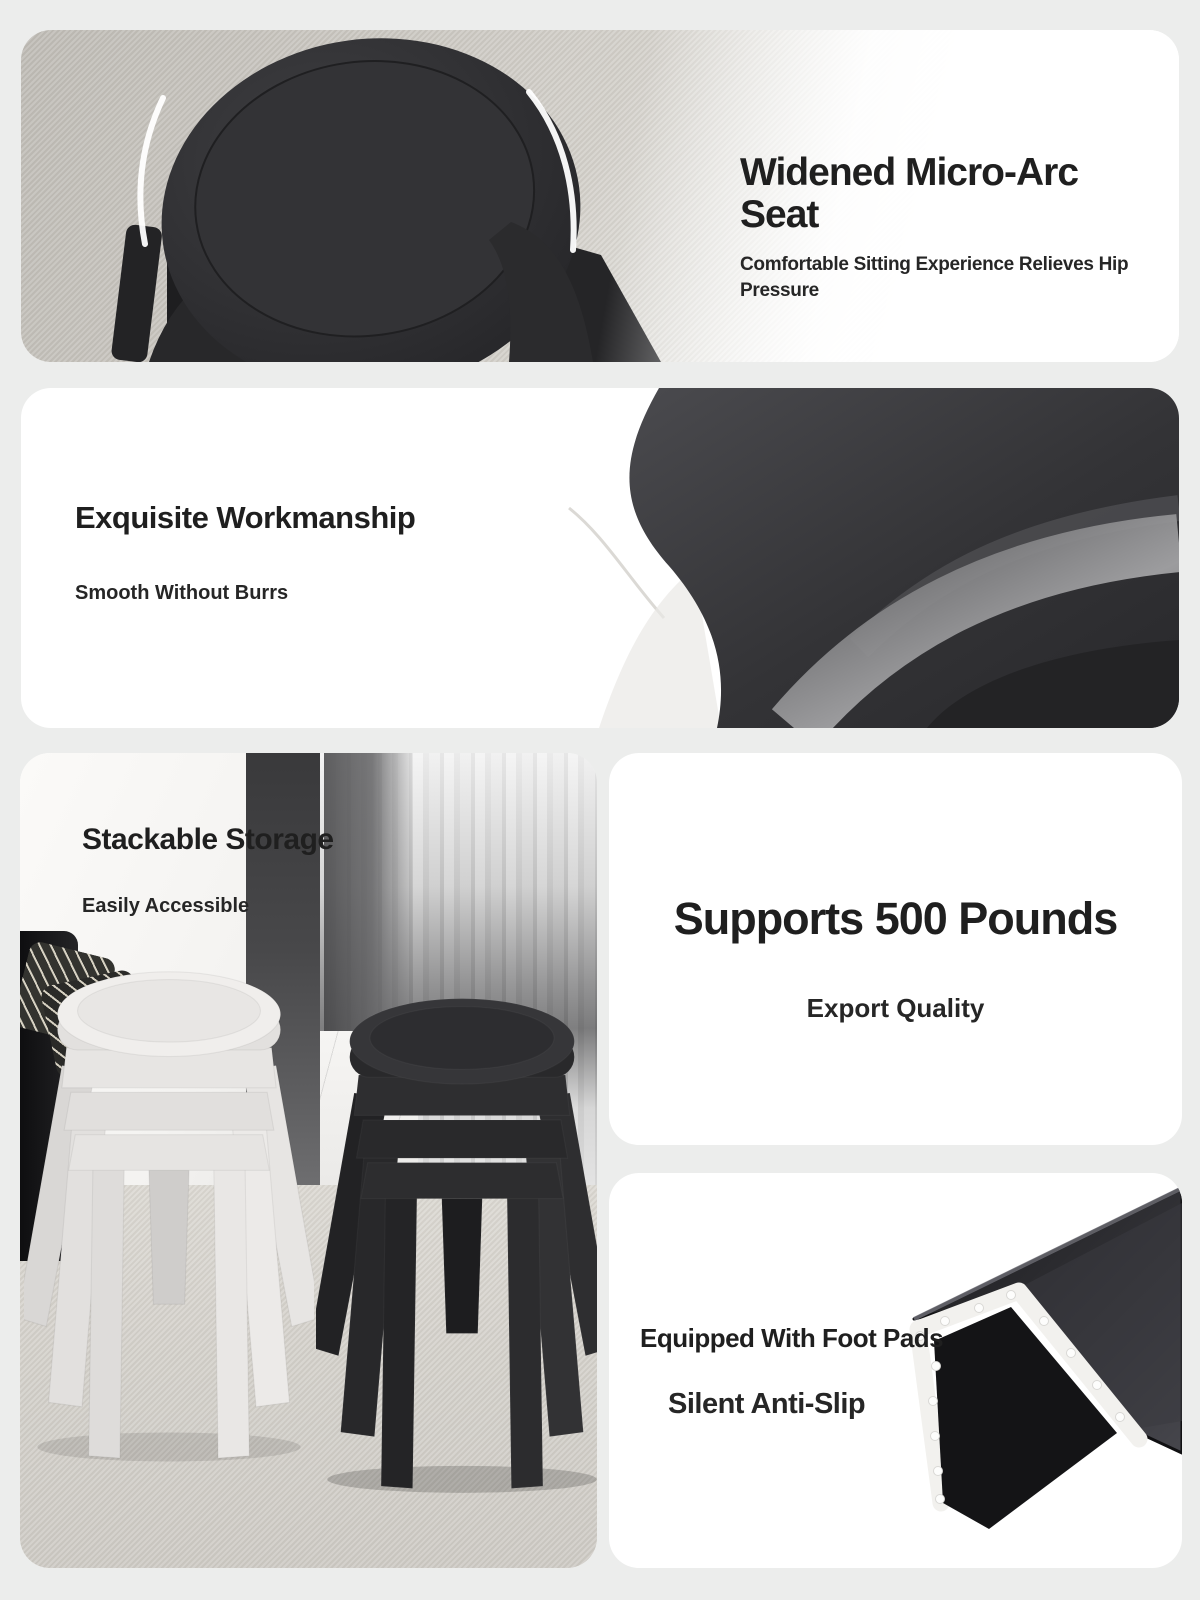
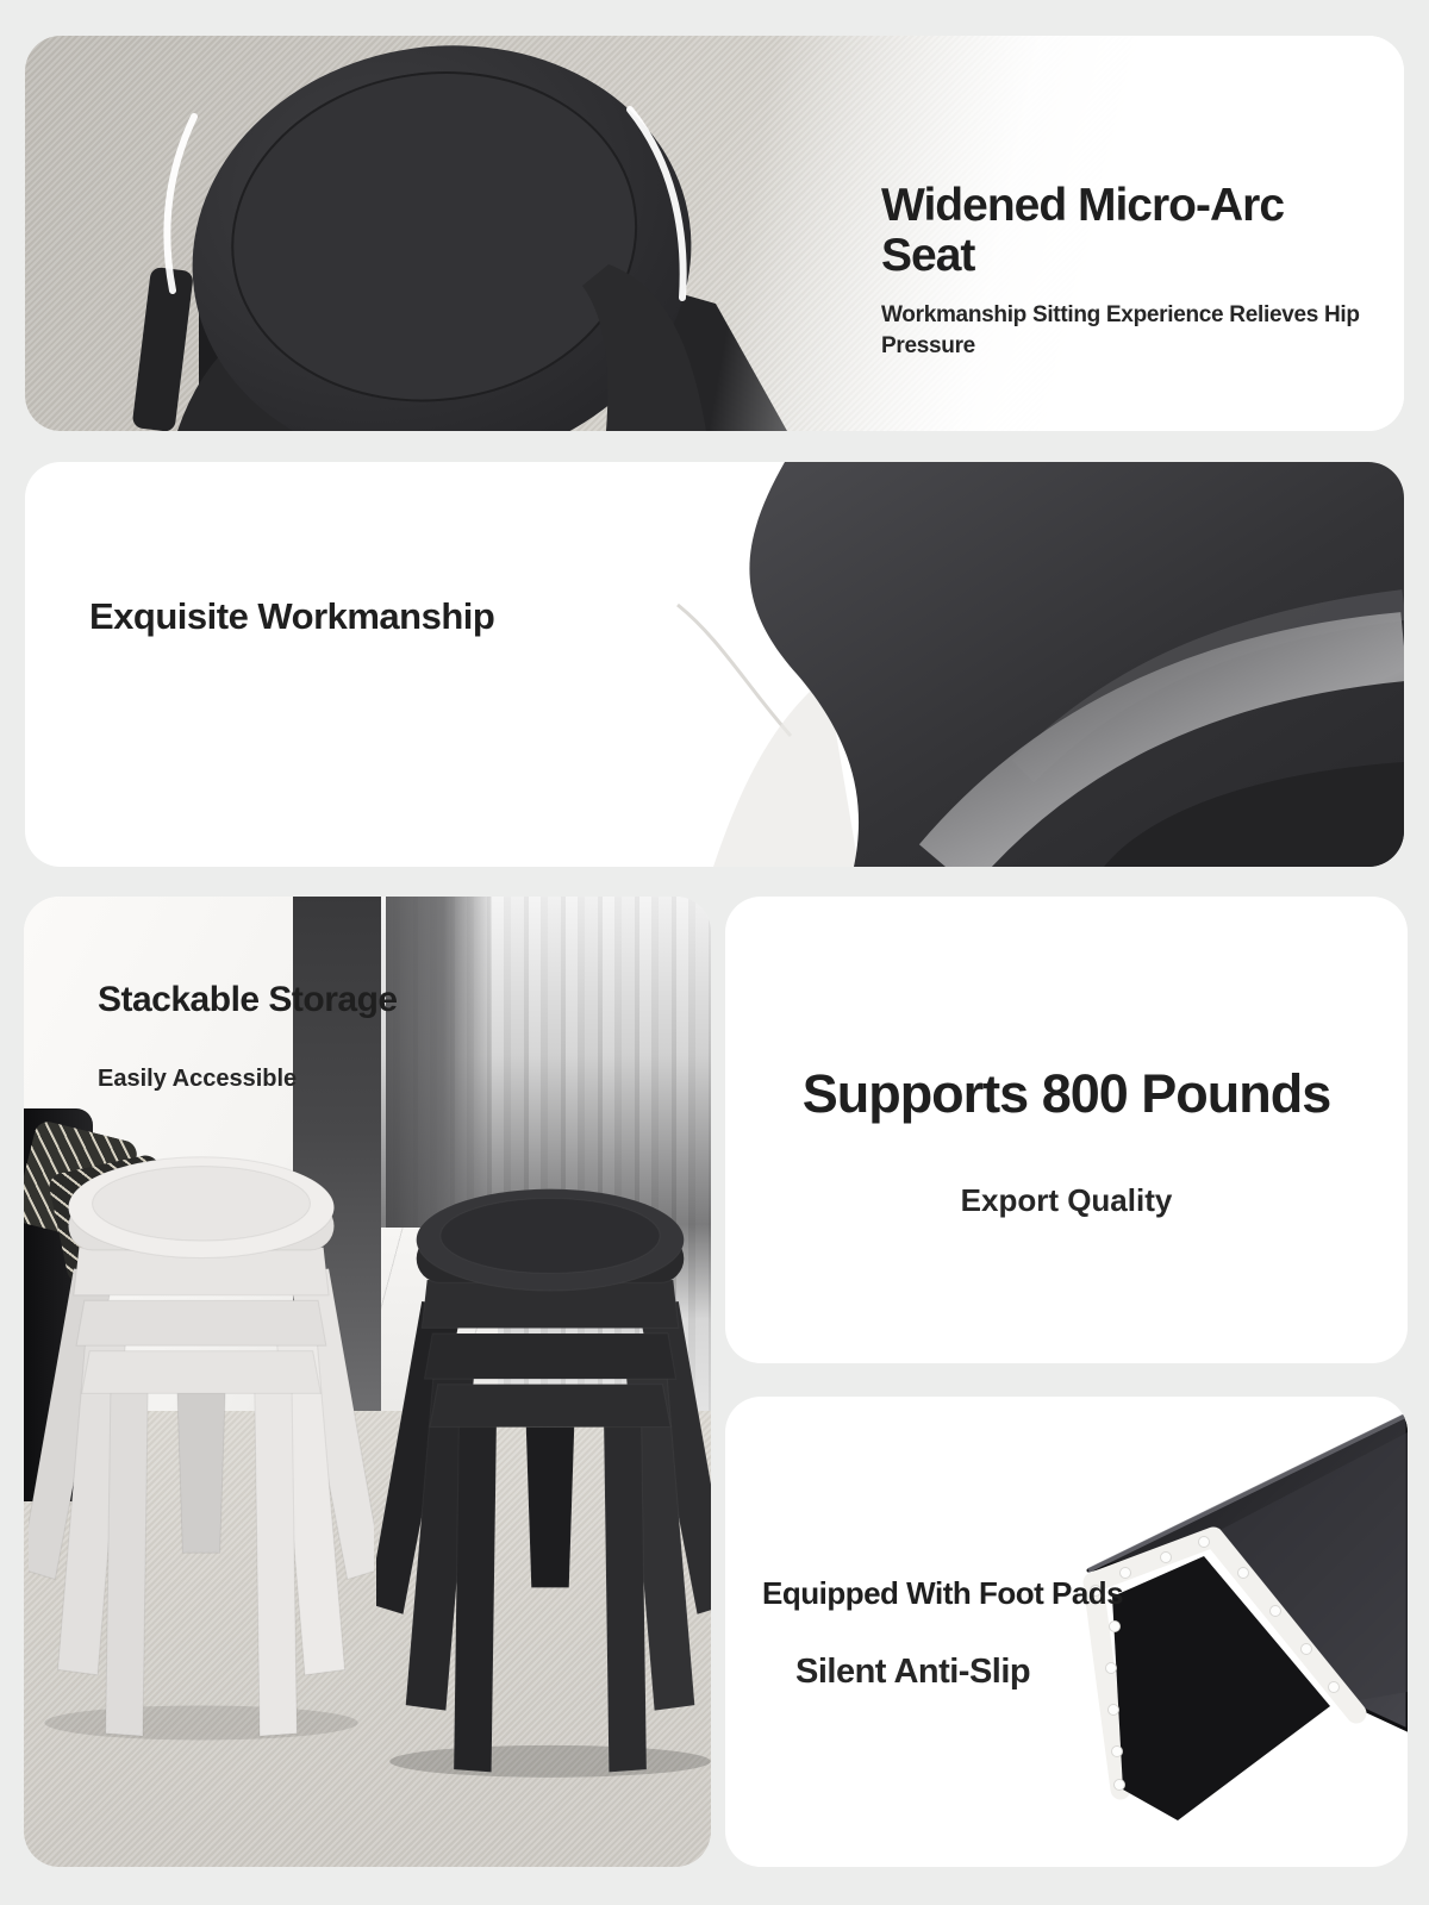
  Widened Micro-Arc Seat
- Comfortable Sitting Experience Relieves Hip Pressure
+ Workmanship Sitting Experience Relieves Hip Pressure
  Exquisite Workmanship
- Smooth Without Burrs
  Stackable Storage
  Easily Accessible
- Supports 500 Pounds
+ Supports 800 Pounds
  Export Quality
  Equipped With Foot Pads
  Silent Anti-Slip
